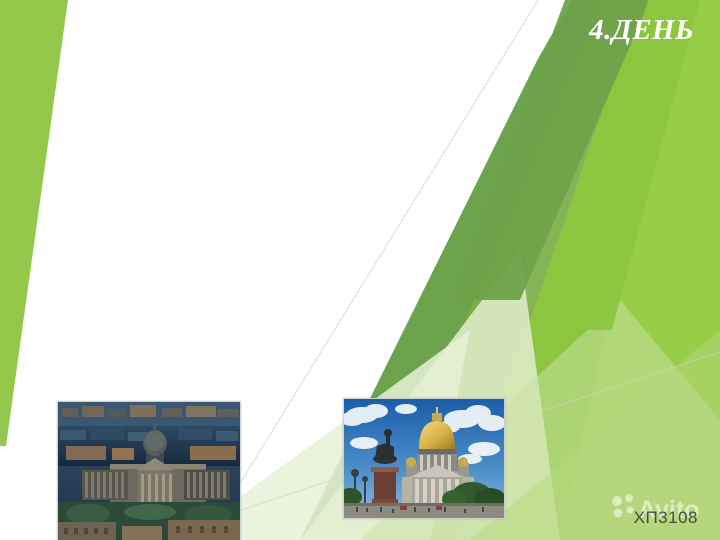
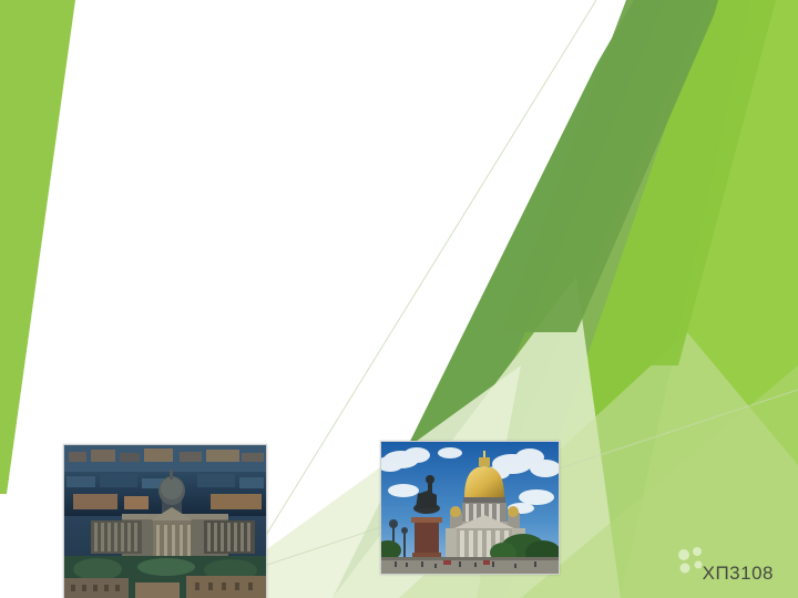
- 4.ДЕНЬ
- Avito
  ХП3108
